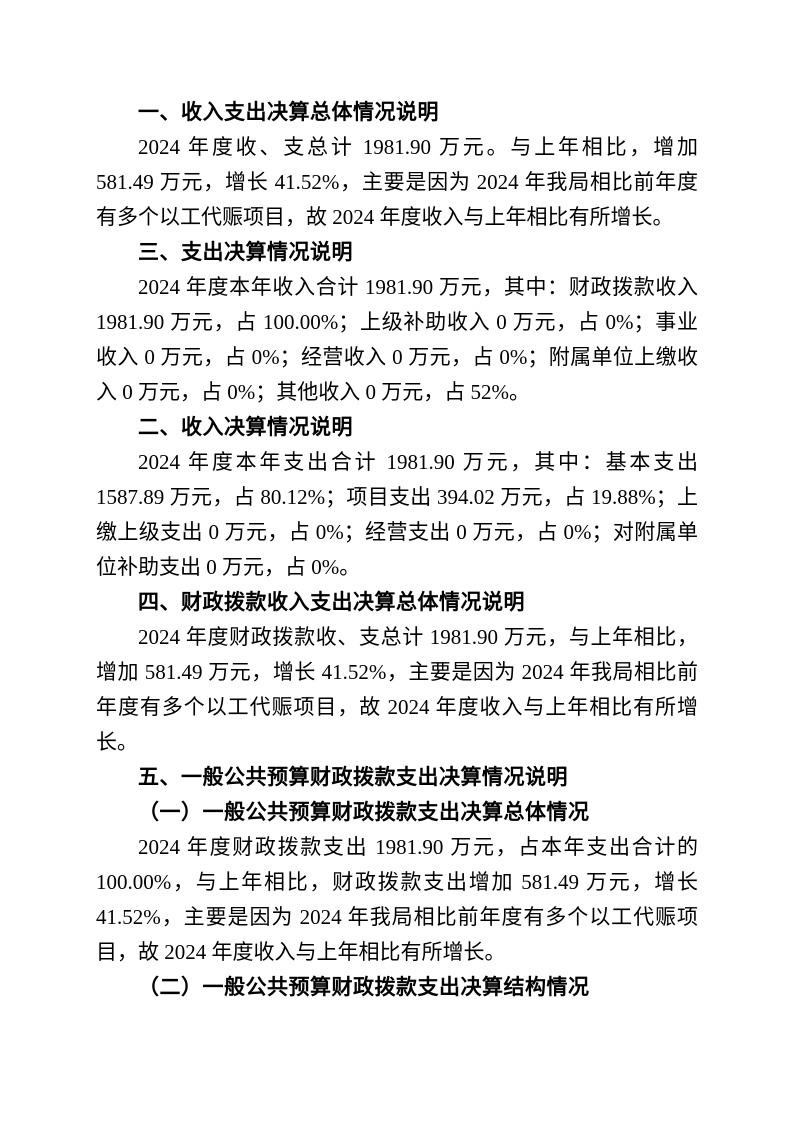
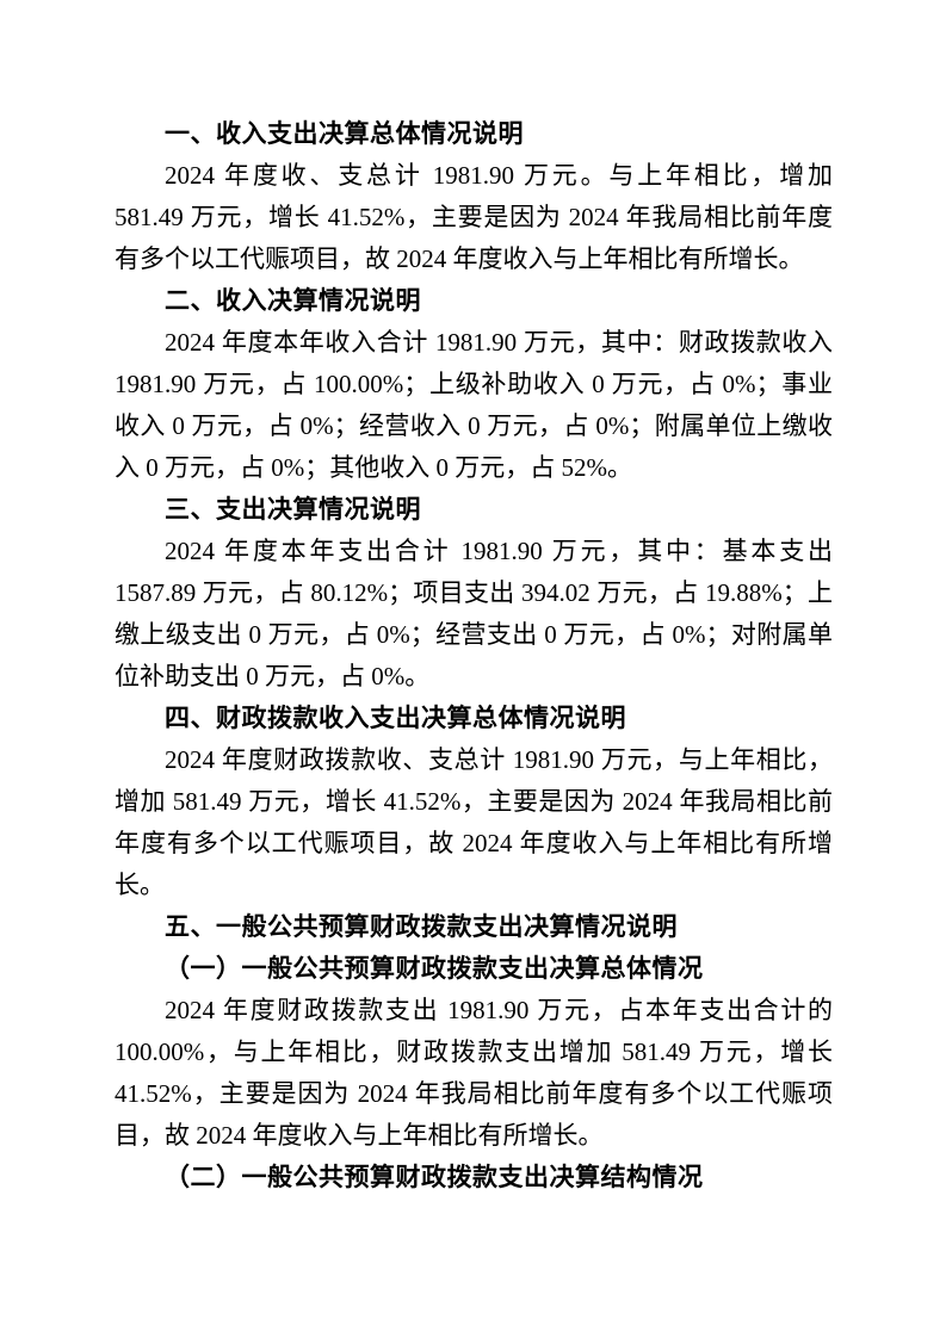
  一、收入支出决算总体情况说明
  2024 年度收、支总计 1981.90 万元。与上年相比，增加 581.49 万元，增长 41.52%，主要是因为 2024 年我局相比前年度有多个以工代赈项目，故 2024 年度收入与上年相比有所增长。
- 三、支出决算情况说明
+ 二、收入决算情况说明
  2024 年度本年收入合计 1981.90 万元，其中：财政拨款收入 1981.90 万元，占 100.00%；上级补助收入 0 万元，占 0%；事业收入 0 万元，占 0%；经营收入 0 万元，占 0%；附属单位上缴收入 0 万元，占 0%；其他收入 0 万元，占 52%。
- 二、收入决算情况说明
+ 三、支出决算情况说明
  2024 年度本年支出合计 1981.90 万元，其中：基本支出 1587.89 万元，占 80.12%；项目支出 394.02 万元，占 19.88%；上缴上级支出 0 万元，占 0%；经营支出 0 万元，占 0%；对附属单位补助支出 0 万元，占 0%。
  四、财政拨款收入支出决算总体情况说明
  2024 年度财政拨款收、支总计 1981.90 万元，与上年相比，增加 581.49 万元，增长 41.52%，主要是因为 2024 年我局相比前年度有多个以工代赈项目，故 2024 年度收入与上年相比有所增长。
  五、一般公共预算财政拨款支出决算情况说明
  （一）一般公共预算财政拨款支出决算总体情况
  2024 年度财政拨款支出 1981.90 万元，占本年支出合计的 100.00%，与上年相比，财政拨款支出增加 581.49 万元，增长 41.52%，主要是因为 2024 年我局相比前年度有多个以工代赈项目，故 2024 年度收入与上年相比有所增长。
  （二）一般公共预算财政拨款支出决算结构情况
